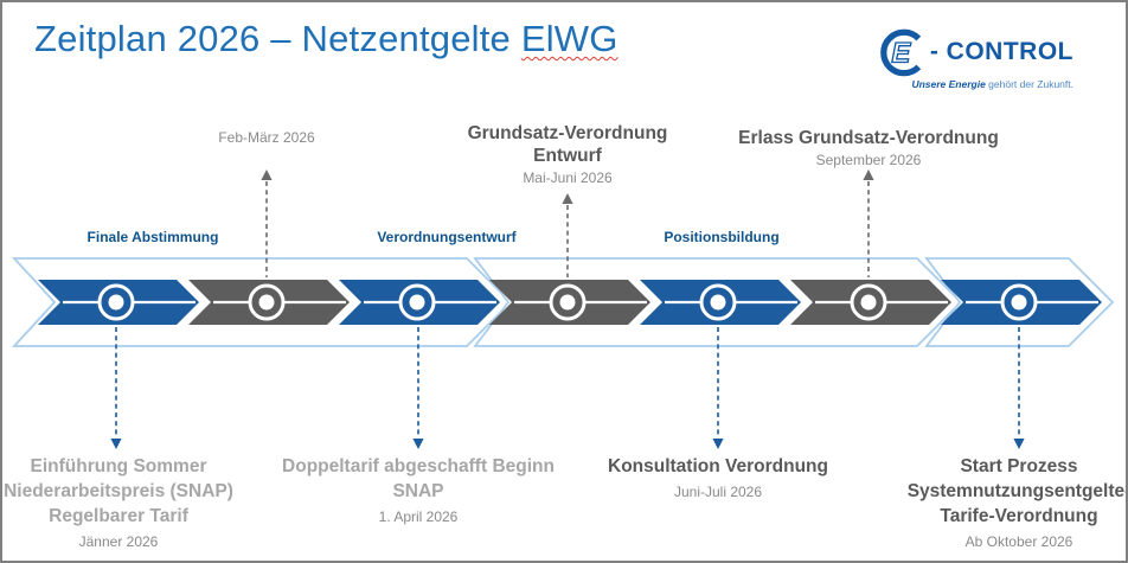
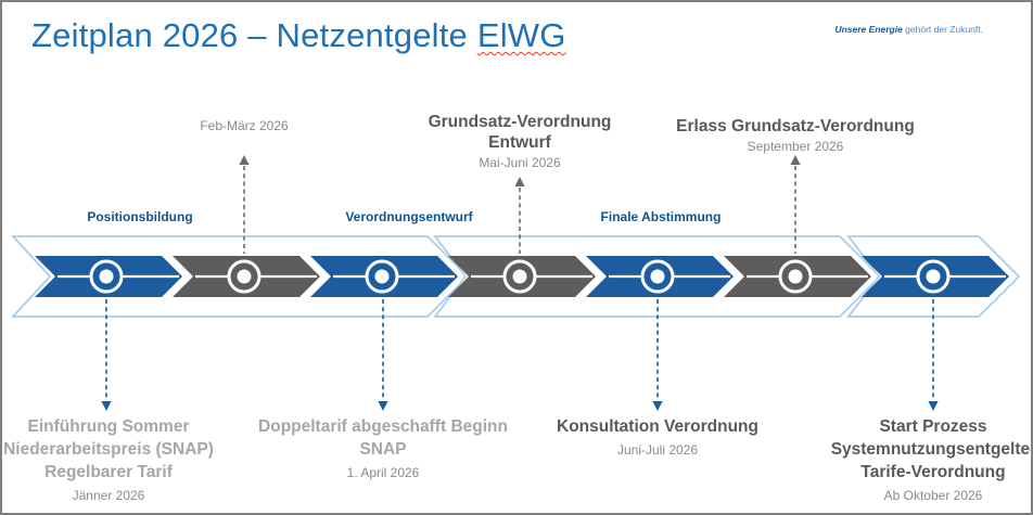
  Zeitplan 2026 – Netzentgelte ElWG
- E
- - CONTROL
  Unsere Energie gehört der Zukunft.
- Finale Abstimmung
+ Positionsbildung
  Verordnungsentwurf
- Positionsbildung
+ Finale Abstimmung
  Feb-März 2026
  Grundsatz-Verordnung Entwurf
  Mai-Juni 2026
  Erlass Grundsatz-Verordnung
  September 2026
  Einführung Sommer Niederarbeitspreis (SNAP) Regelbarer Tarif
  Jänner 2026
  Doppeltarif abgeschafft Beginn SNAP
  1. April 2026
  Konsultation Verordnung
  Juni-Juli 2026
  Start Prozess SystemnutzungsentgelteTarife-Verordnung
  Ab Oktober 2026
